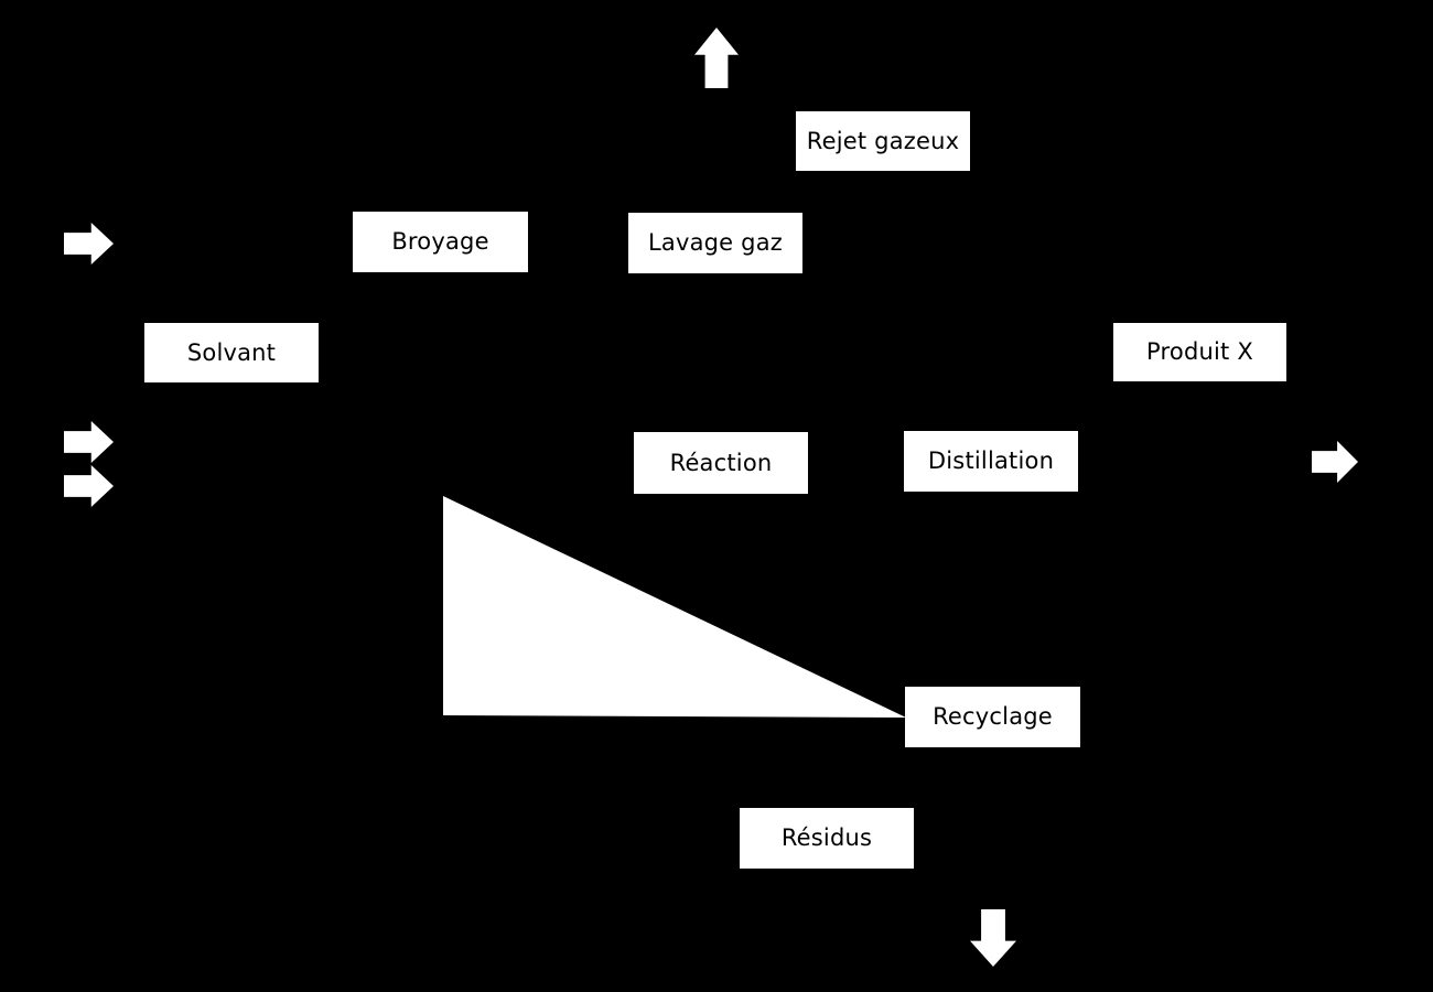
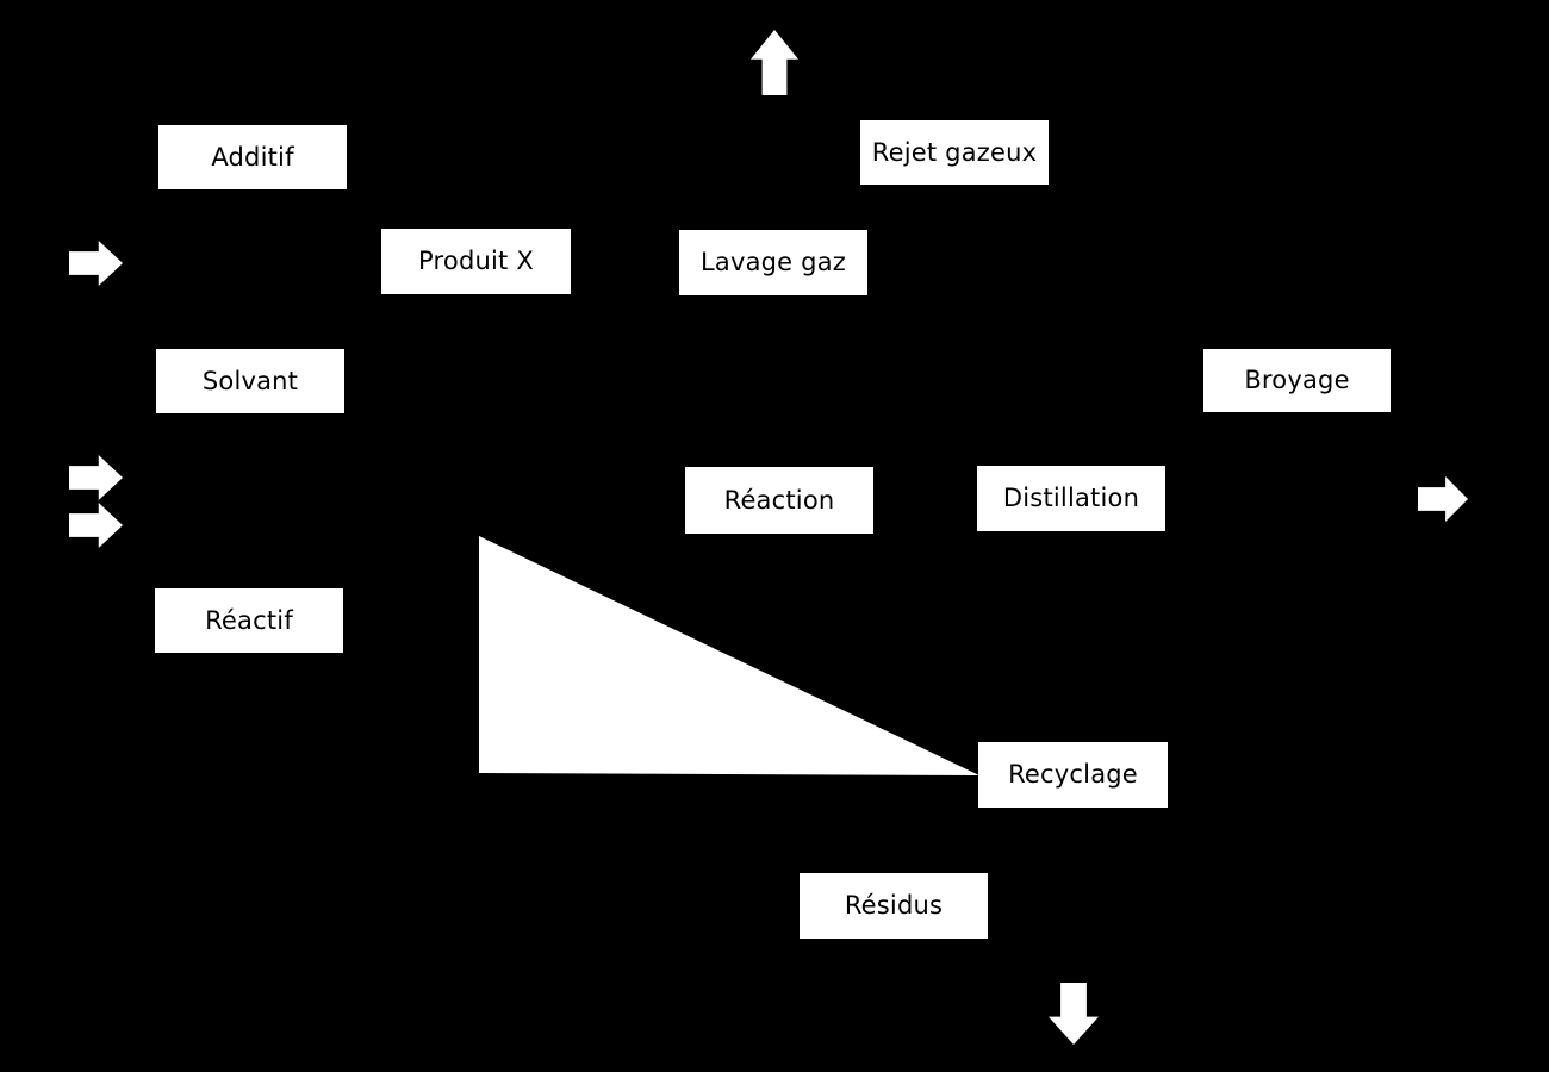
+ Additif
  Rejet gazeux
- Broyage
+ Produit X
  Lavage gaz
  Solvant
- Produit X
+ Broyage
  Réaction
  Distillation
+ Réactif
  Recyclage
  Résidus
